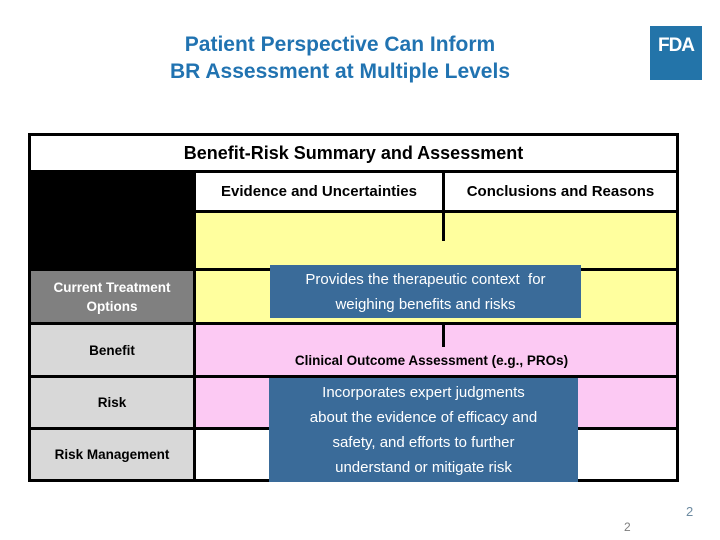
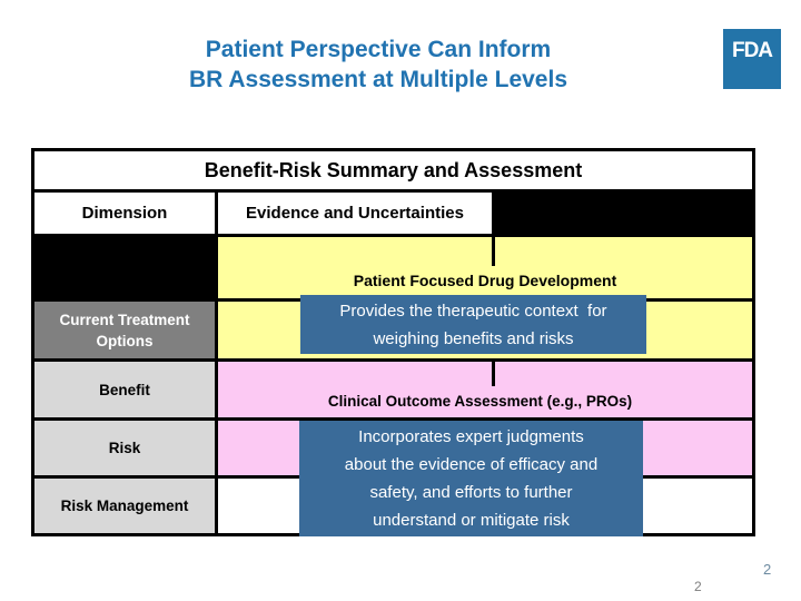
  Patient Perspective Can Inform
  BR Assessment at Multiple Levels
  FDA
  Benefit-Risk Summary and Assessment
+ Dimension
  Evidence and Uncertainties
- Conclusions and Reasons
  Current Treatment Options
  Benefit
  Risk
  Risk Management
+ Patient Focused Drug Development
  Provides the therapeutic context for
  weighing benefits and risks
  Clinical Outcome Assessment (e.g., PROs)
  Incorporates expert judgments
  about the evidence of efficacy and
  safety, and efforts to further
  understand or mitigate risk
  2
  2
